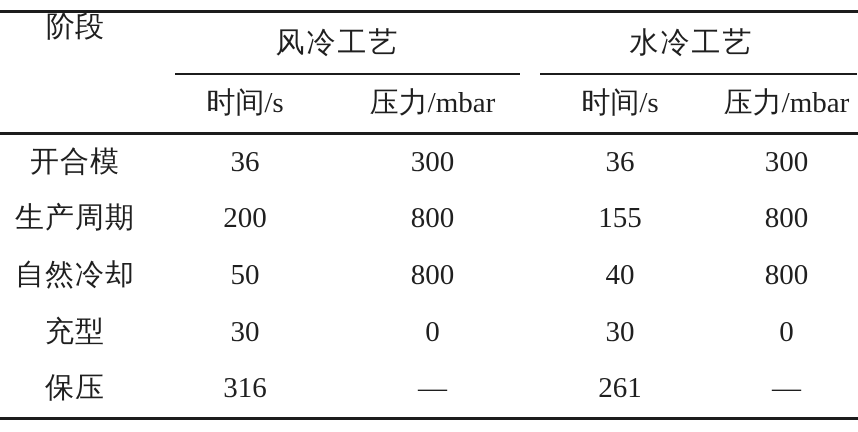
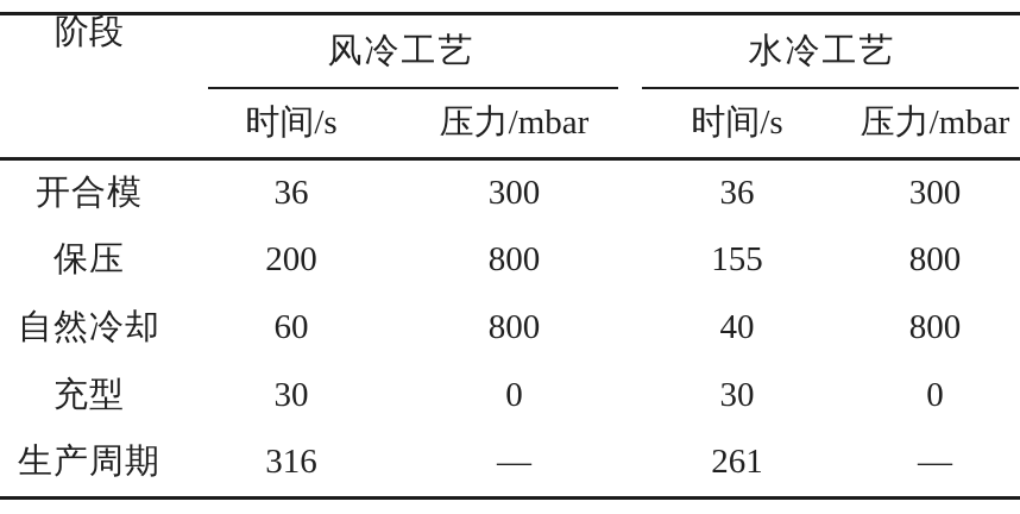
  阶段	风冷工艺	水冷工艺
  时间/s	压力/mbar	时间/s	压力/mbar
  开合模	36	300	36	300
- 生产周期	200	800	155	800
+ 保压	200	800	155	800
- 自然冷却	50	800	40	800
+ 自然冷却	60	800	40	800
  充型	30	0	30	0
- 保压	316	—	261	—
+ 生产周期	316	—	261	—
